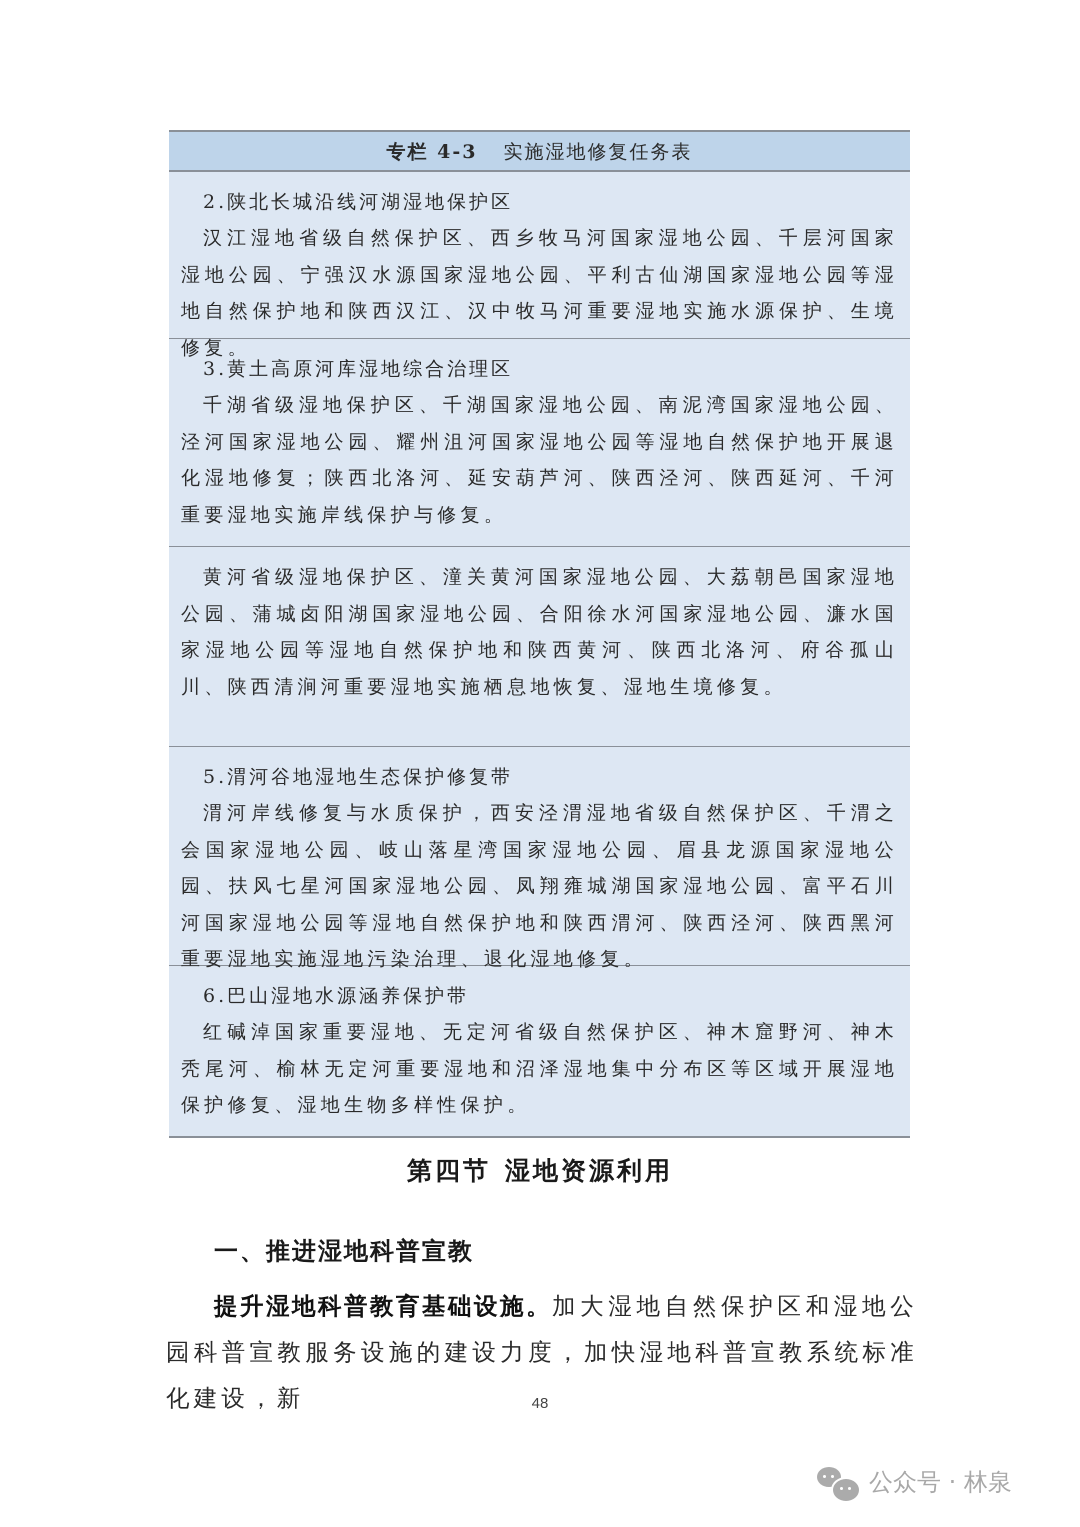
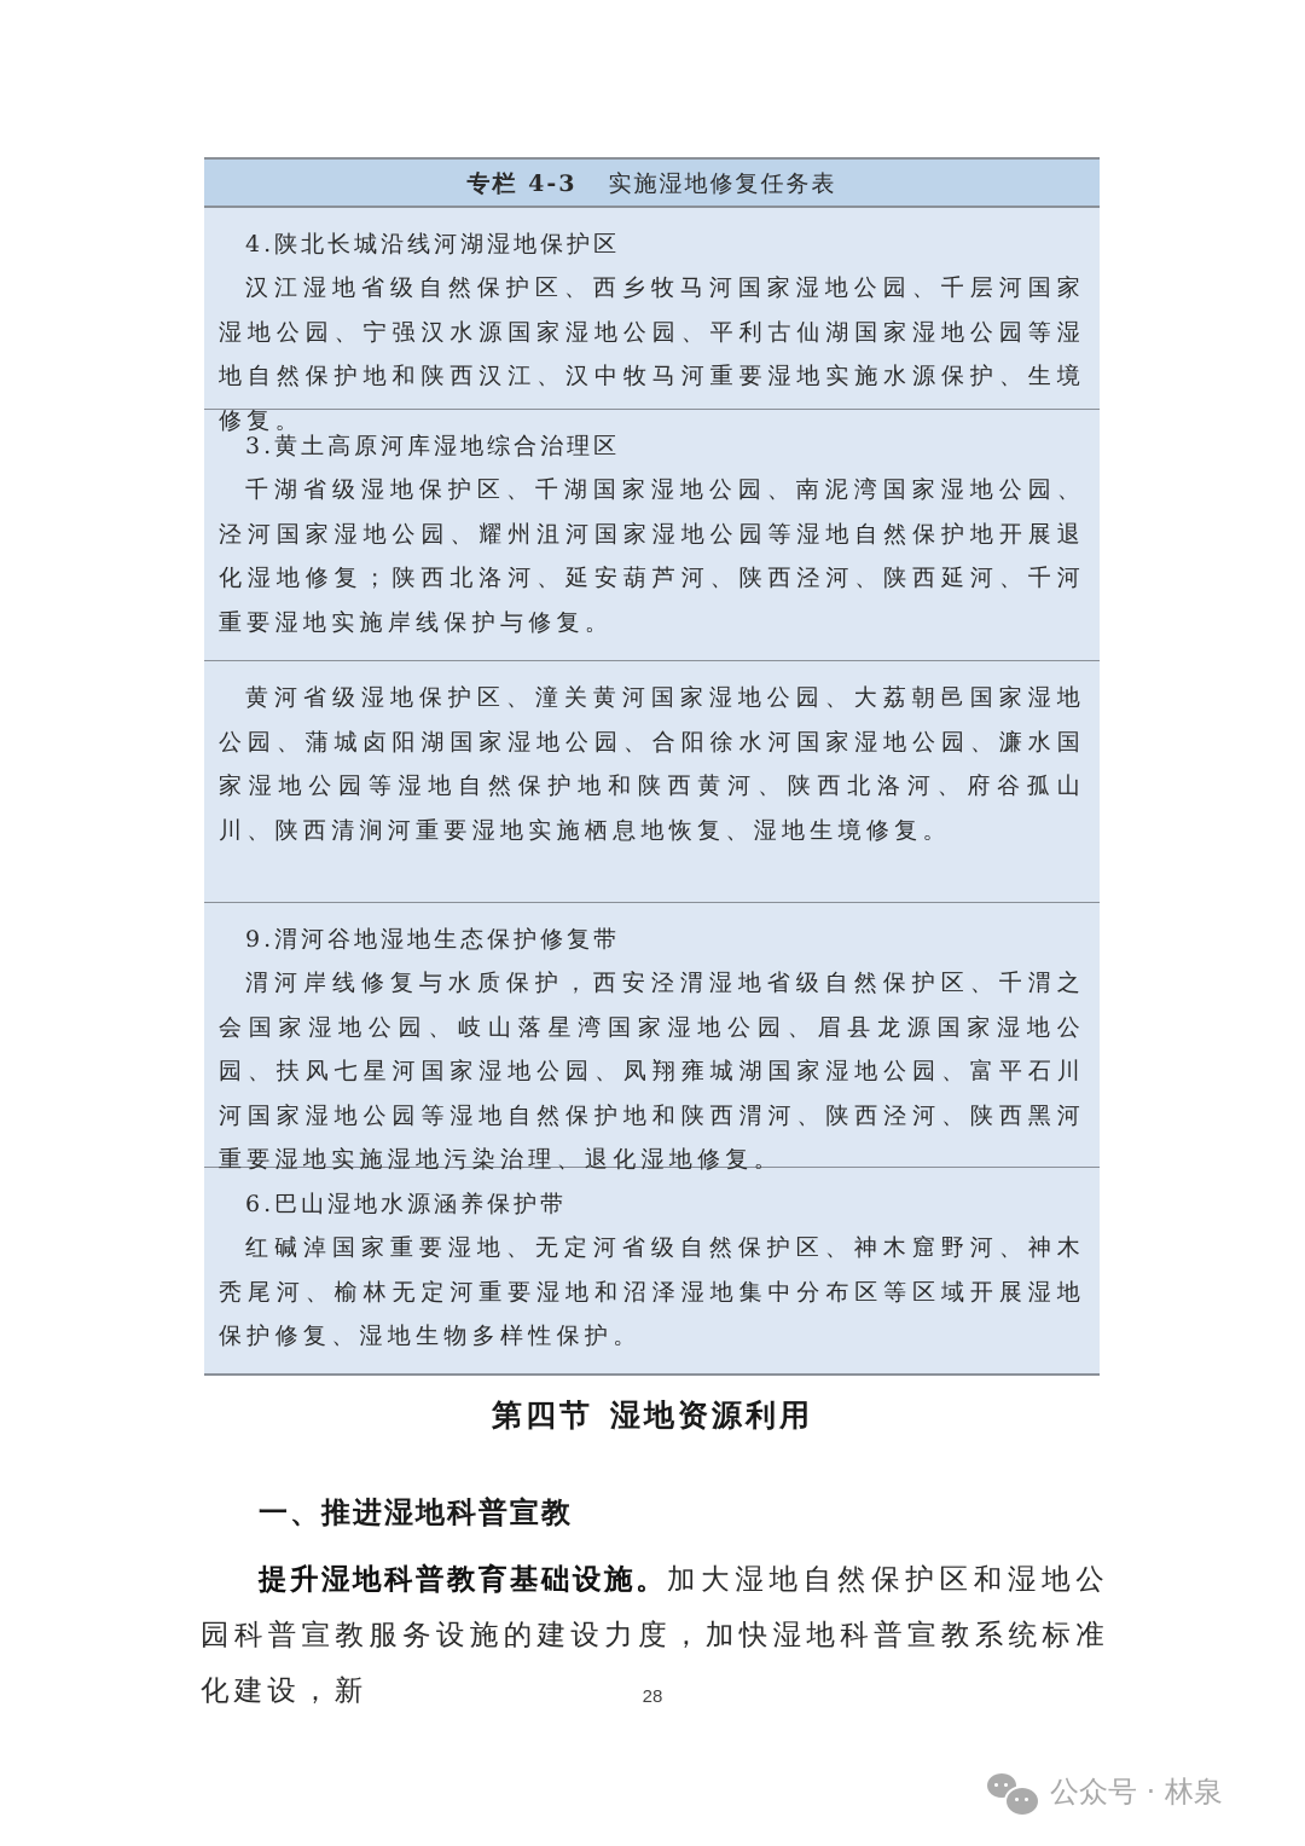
  专栏 4-3 实施湿地修复任务表
- 2.陕北长城沿线河湖湿地保护区
+ 4.陕北长城沿线河湖湿地保护区
  汉江湿地省级自然保护区、西乡牧马河国家湿地公园、千层河国家湿地公园、宁强汉水源国家湿地公园、平利古仙湖国家湿地公园等湿地自然保护地和陕西汉江、汉中牧马河重要湿地实施水源保护、生境修复。
  3.黄土高原河库湿地综合治理区
  千湖省级湿地保护区、千湖国家湿地公园、南泥湾国家湿地公园、泾河国家湿地公园、耀州沮河国家湿地公园等湿地自然保护地开展退化湿地修复；陕西北洛河、延安葫芦河、陕西泾河、陕西延河、千河重要湿地实施岸线保护与修复。
  黄河省级湿地保护区、潼关黄河国家湿地公园、大荔朝邑国家湿地公园、蒲城卤阳湖国家湿地公园、合阳徐水河国家湿地公园、濂水国家湿地公园等湿地自然保护地和陕西黄河、陕西北洛河、府谷孤山川、陕西清涧河重要湿地实施栖息地恢复、湿地生境修复。
- 5.渭河谷地湿地生态保护修复带
+ 9.渭河谷地湿地生态保护修复带
  渭河岸线修复与水质保护，西安泾渭湿地省级自然保护区、千渭之会国家湿地公园、岐山落星湾国家湿地公园、眉县龙源国家湿地公园、扶风七星河国家湿地公园、凤翔雍城湖国家湿地公园、富平石川河国家湿地公园等湿地自然保护地和陕西渭河、陕西泾河、陕西黑河重要湿地实施湿地污染治理、退化湿地修复。
  6.巴山湿地水源涵养保护带
  红碱淖国家重要湿地、无定河省级自然保护区、神木窟野河、神木秃尾河、榆林无定河重要湿地和沼泽湿地集中分布区等区域开展湿地保护修复、湿地生物多样性保护。
  第四节 湿地资源利用
  一、推进湿地科普宣教
  提升湿地科普教育基础设施。加大湿地自然保护区和湿地公园科普宣教服务设施的建设力度，加快湿地科普宣教系统标准化建设，新
- 48
+ 28
  公众号 · 林泉
